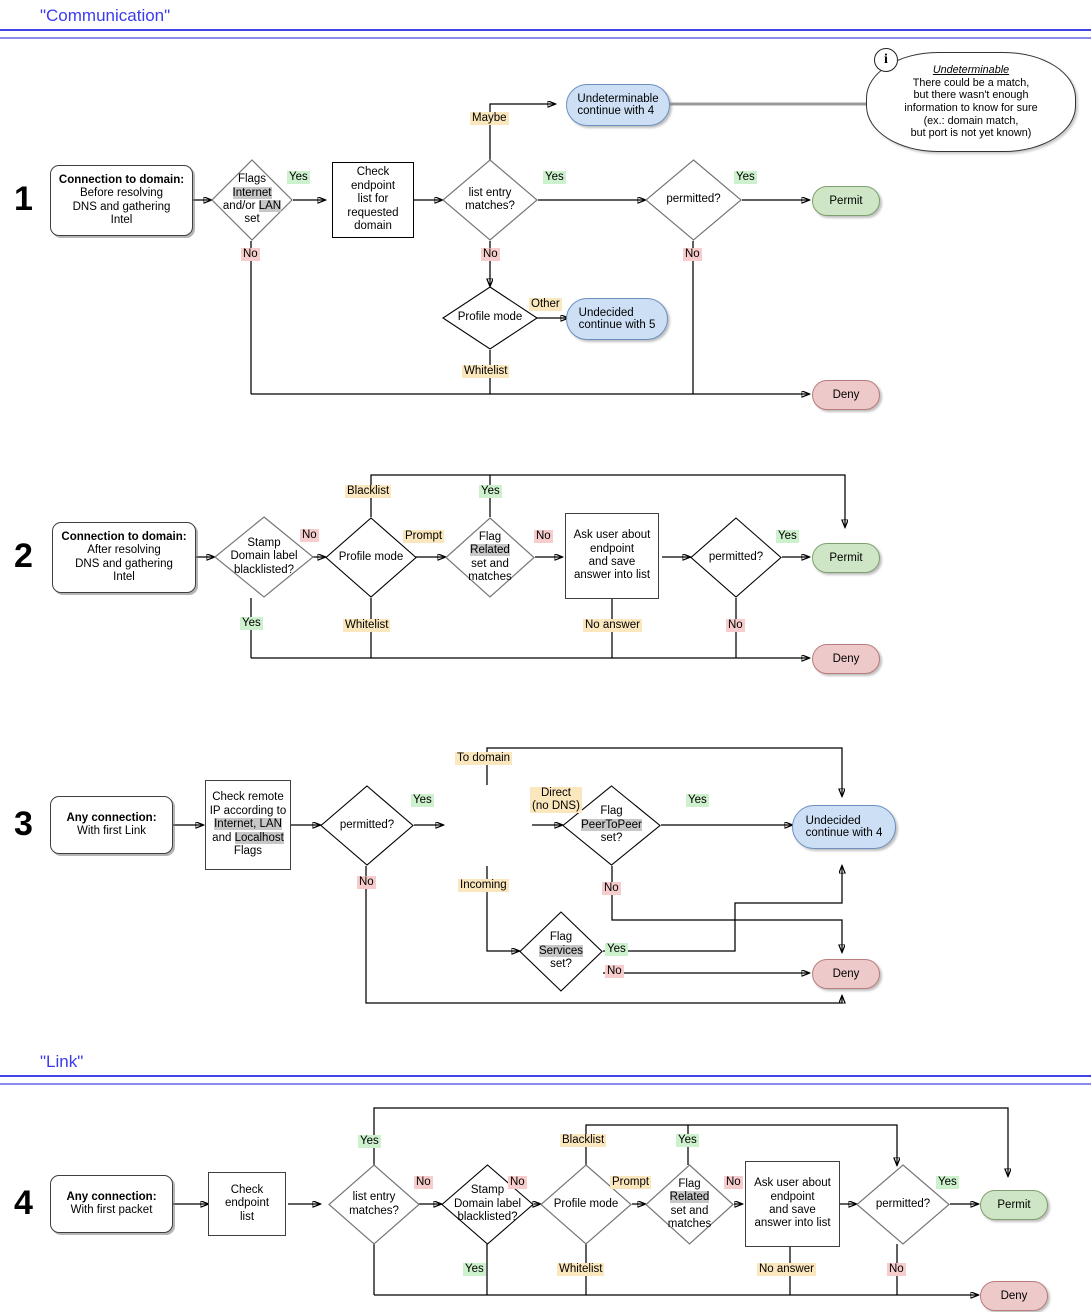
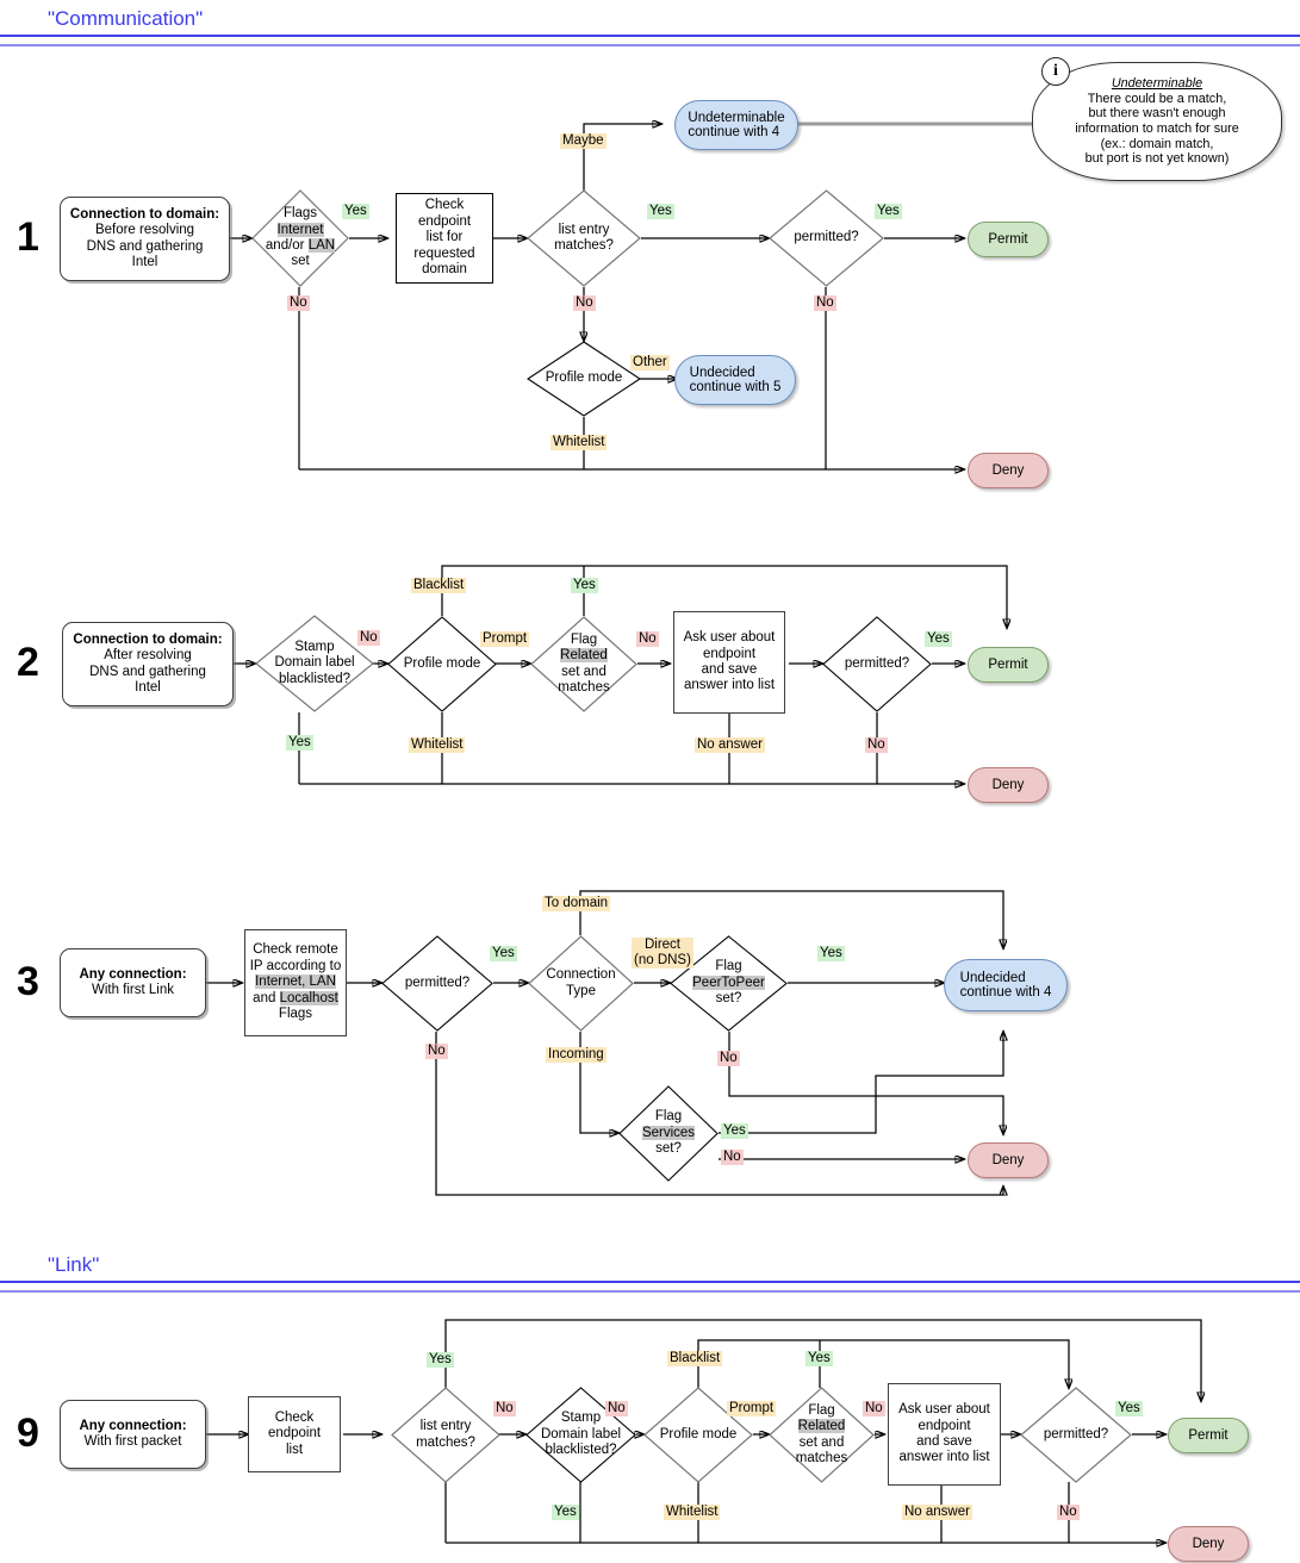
  "Communication"
  "Link"
  1
  2
  3
- 4
+ 9
  Undeterminable
  There could be a match,
  but there wasn't enough
- information to know for sure
+ information to match for sure
  (ex.: domain match,
  but port is not yet known)
  i
  Connection to domain:
  Before resolving
  DNS and gathering
  Intel
  Flags
  Internet
  and/or LAN
  set
  Check
  endpoint
  list for
  requested
  domain
  list entry
  matches?
  permitted?
  Profile mode
  Undeterminable
  continue with 4
  Undecided
  continue with 5
  Permit
  Deny
  Yes
  No
  Maybe
  Yes
  No
  Other
  Whitelist
  Yes
  No
  Connection to domain:
  After resolving
  DNS and gathering
  Intel
  Stamp
  Domain label
  blacklisted?
  Profile mode
  Flag
  Related
  set and
  matches
  Ask user about
  endpoint
  and save
  answer into list
  permitted?
  Permit
  Deny
  No
  Yes
  Blacklist
  Prompt
  Whitelist
  Yes
  No
  No answer
  Yes
  No
  Any connection:
  With first Link
  Check remote
  IP according to
  Internet, LAN
  and Localhost
  Flags
  permitted?
+ Connection
+ Type
  Flag
  PeerToPeer
  set?
  Flag
  Services
  set?
  Undecided
  continue with 4
  Deny
  Yes
  No
  To domain
  Direct
  (no DNS)
  Incoming
  Yes
  No
  Yes
  No
  Any connection:
  With first packet
  Check
  endpoint
  list
  list entry
  matches?
  Stamp
  Domain label
  blacklisted?
  Profile mode
  Flag
  Related
  set and
  matches
  Ask user about
  endpoint
  and save
  answer into list
  permitted?
  Permit
  Deny
  Yes
  No
  No
  Yes
  Blacklist
  Prompt
  Whitelist
  Yes
  No
  No answer
  Yes
  No
